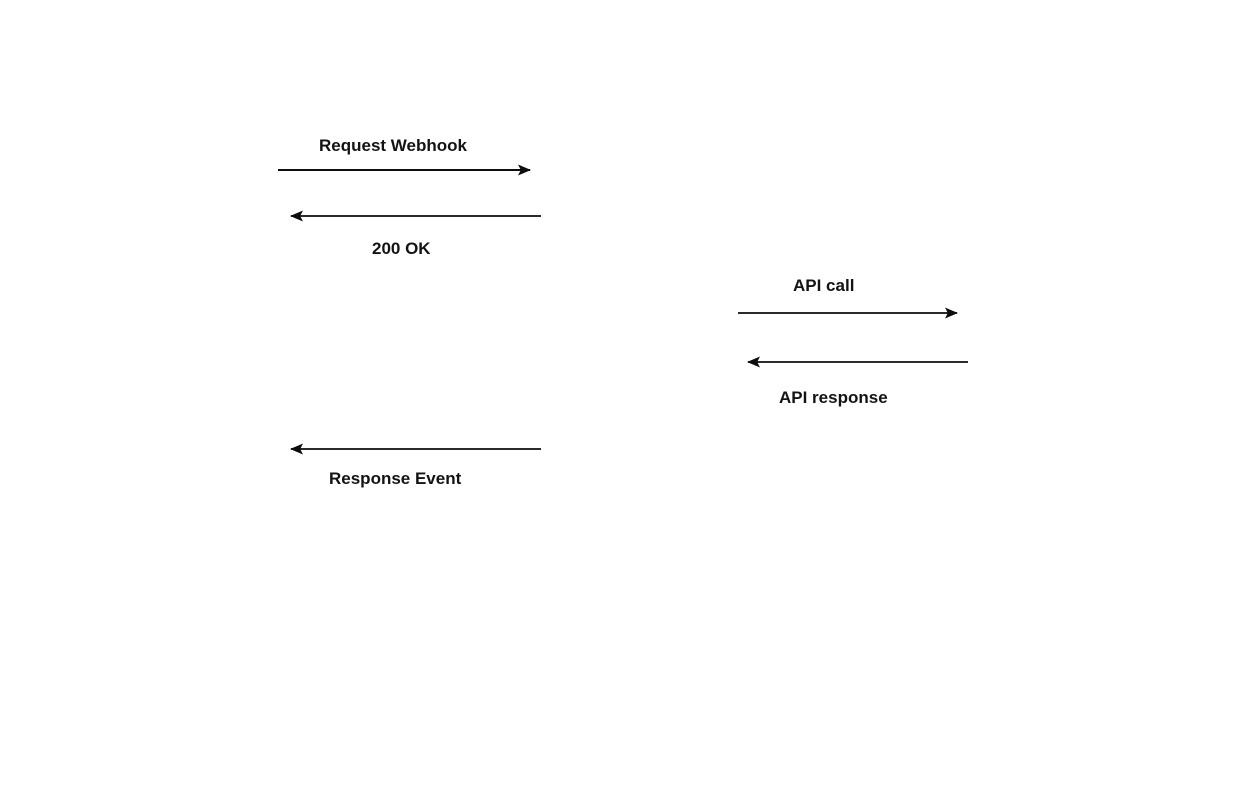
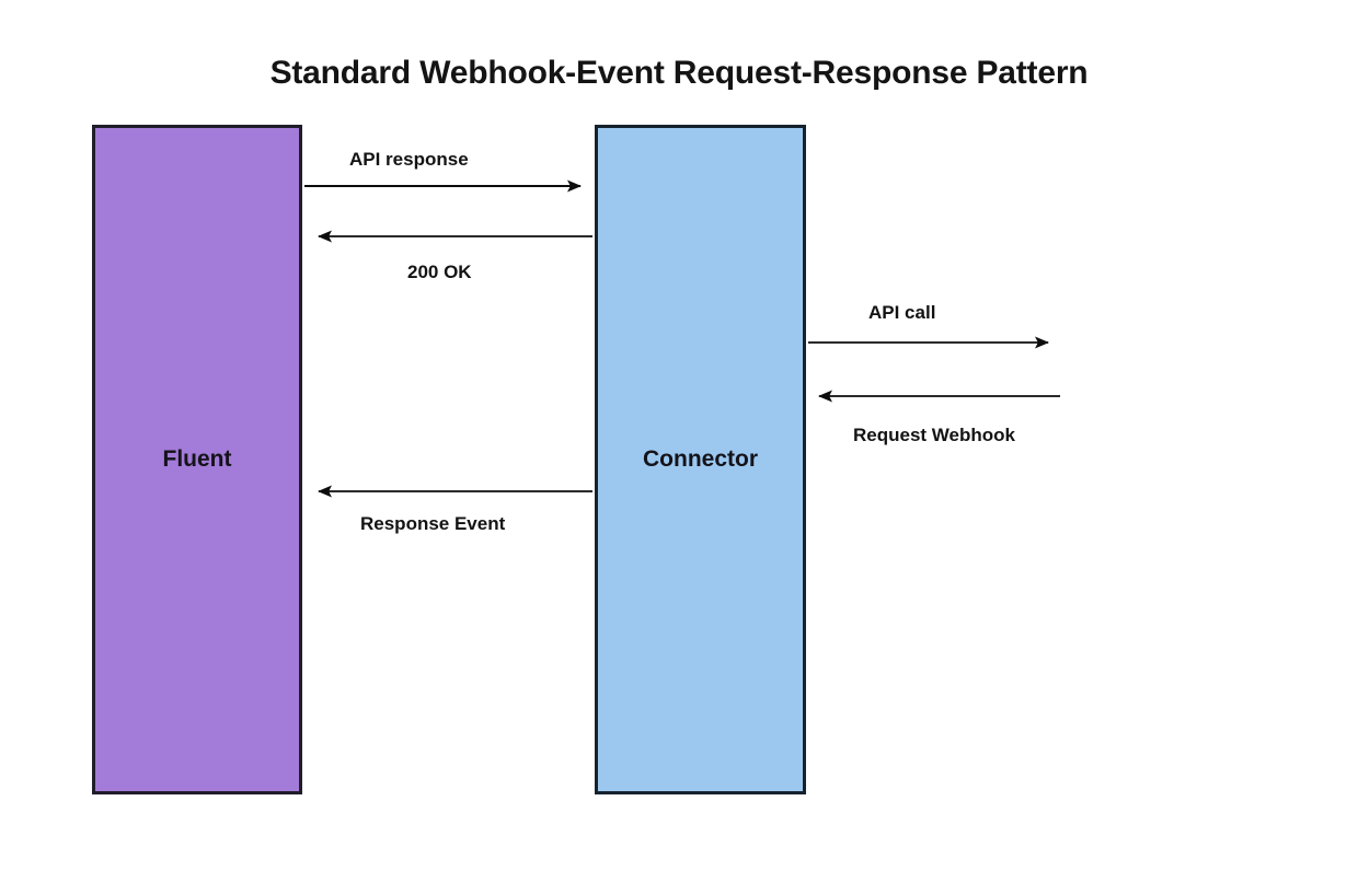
+ Standard Webhook-Event Request-Response Pattern
+ Fluent
+ Connector
- Request Webhook
+ API response
  200 OK
  API call
- API response
+ Request Webhook
  Response Event
